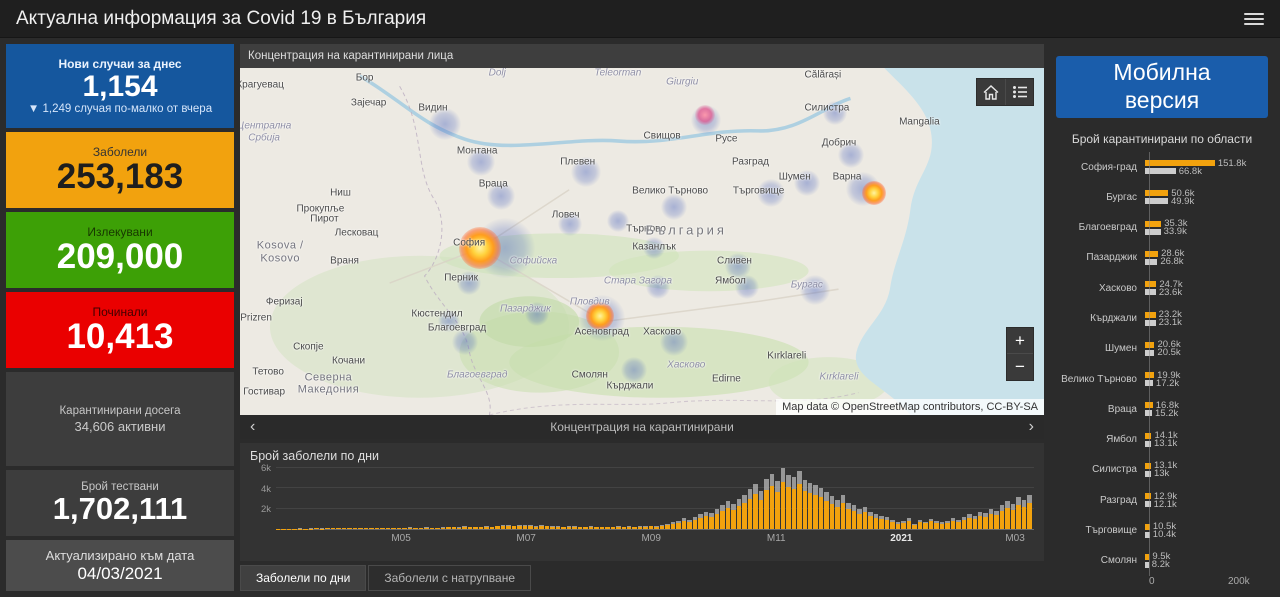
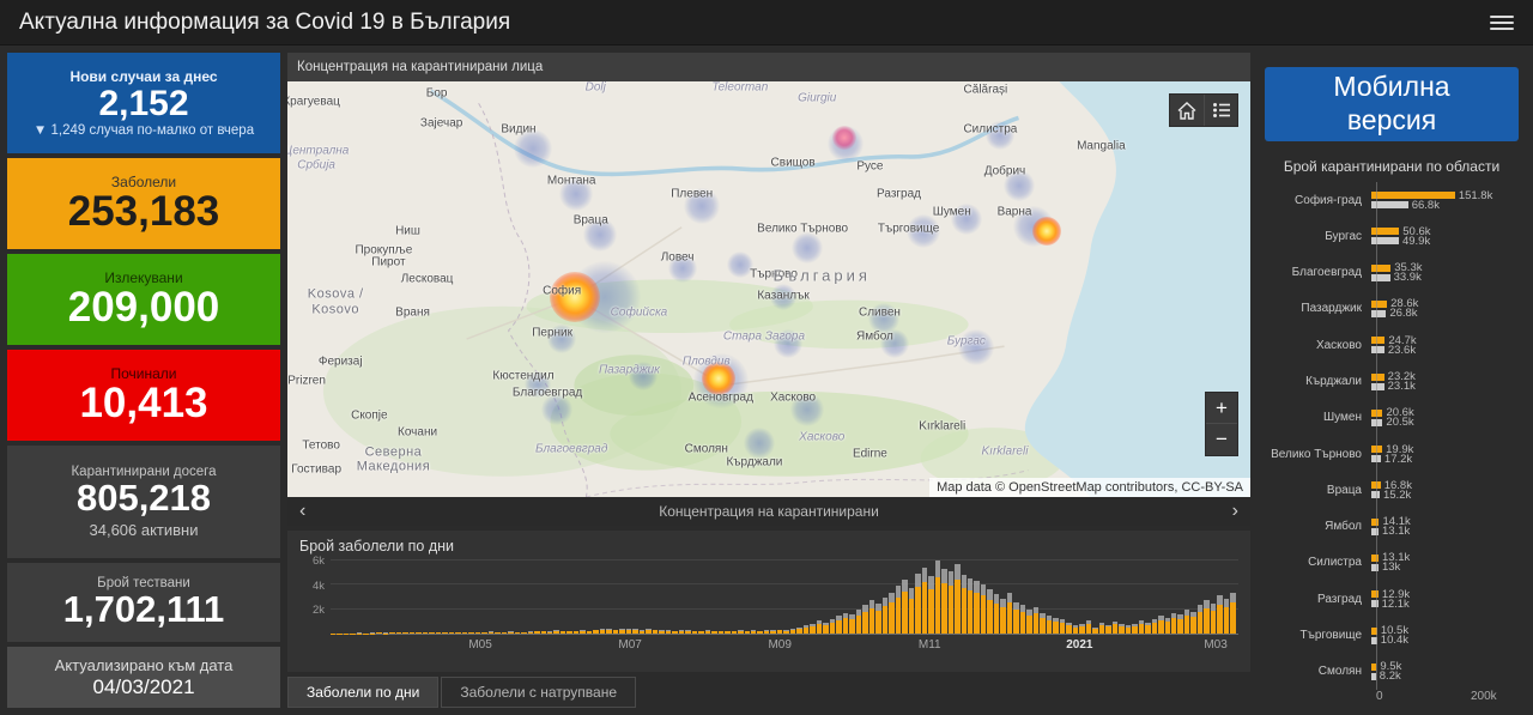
  Актуална информация за Covid 19 в България
  Нови случаи за днес
- 1,154
+ 2,152
  ▼ 1,249 случая по-малко от вчера
  Заболели
  253,183
  Излекувани
  209,000
  Починали
  10,413
  Карантинирани досега
+ 805,218
  34,606 активни
  Брой тествани
  1,702,111
  Актуализирано към дата
  04/03/2021
  Концентрация на карантинирани лица
  Крагуевац
  Бор
  Зајечар
  Видин
  Dolj
  Teleorman
  Giurgiu
  Călărași
  Силистра
  Mangalia
  Добрич
  Централна
  Србија
  Ниш
  Прокупље
  Пирот
  Лесковац
  Враня
  Kosova /
  Kosovo
  Феризај
  Prizren
  Скопје
  Тетово
  Гостивар
  Кочани
  Северна
  Македония
  Монтана
  Враца
  Плевен
  Ловеч
  Свищов
  Русе
  Разград
  Велико Търново
  Търговище
  Търново
  Шумен
  Варна
  България
  Казанлък
  Сливен
  Стара Загора
  Ямбол
  Бургас
  София
  Софийска
  Перник
  Кюстендил
  Благоевград
  Благоевград
  Пазарджик
  Пловдив
  Асеновград
  Хасково
  Хасково
  Смолян
  Кърджали
  Kırklareli
  Kırklareli
  Edirne
  +
  −
  Map data © OpenStreetMap contributors, CC-BY-SA
  ‹
  Концентрация на карантинирани
  ›
  Брой заболели по дни
  6k
  4k
  2k
  М05
  М07
  М09
  М11
  2021
  М03
  Заболели по дни
  Заболели с натрупване
  Мобилна версия
  Брой карантинирани по области
  София-град
  151.8k
  66.8k
  Бургас
  50.6k
  49.9k
  Благоевград
  35.3k
  33.9k
  Пазарджик
  28.6k
  26.8k
  Хасково
  24.7k
  23.6k
  Кърджали
  23.2k
  23.1k
  Шумен
  20.6k
  20.5k
  Велико Търново
  19.9k
  17.2k
  Враца
  16.8k
  15.2k
  Ямбол
  14.1k
  13.1k
  Силистра
  13.1k
  13k
  Разград
  12.9k
  12.1k
  Търговище
  10.5k
  10.4k
  Смолян
  9.5k
  8.2k
  0
  200k
